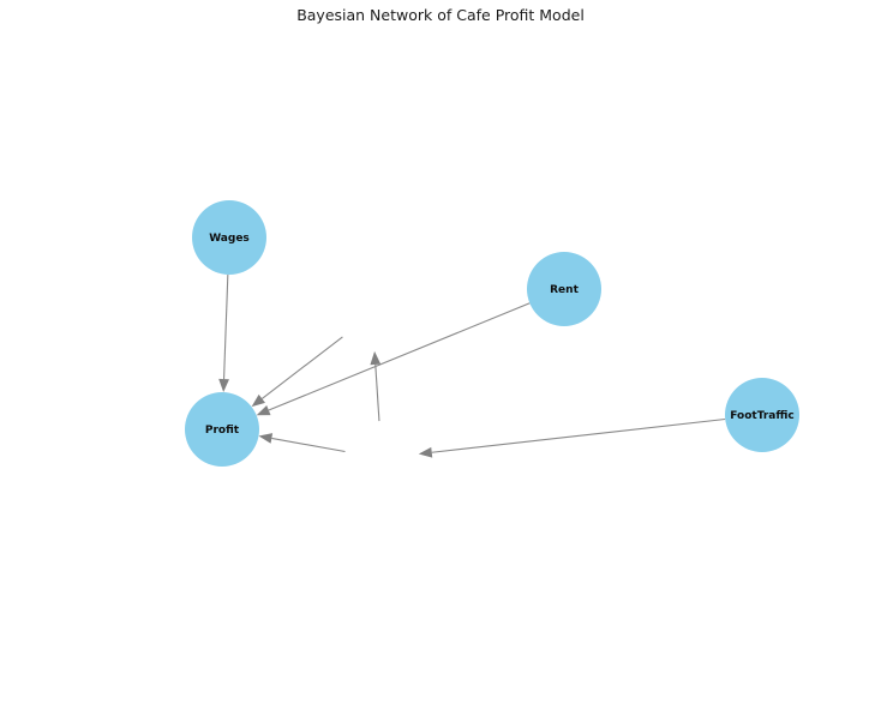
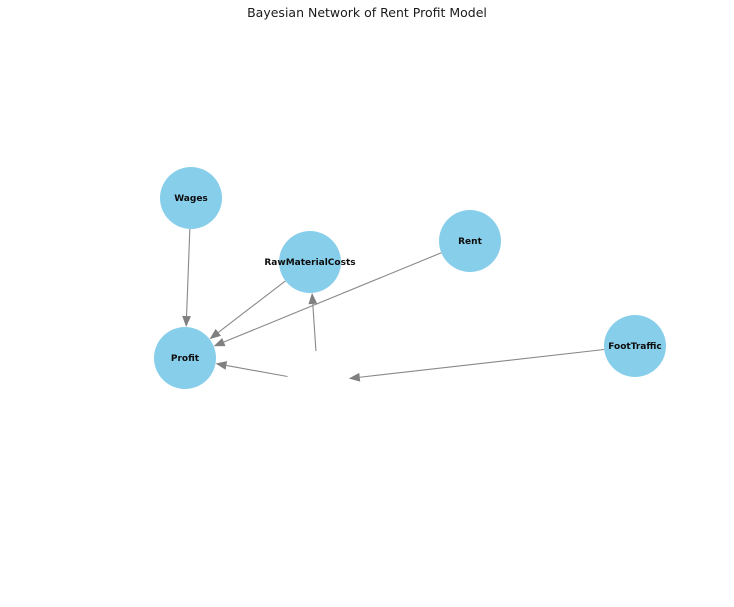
- Bayesian Network of Cafe Profit Model
+ Bayesian Network of Rent Profit Model
  Wages
+ RawMaterialCosts
  Rent
  Profit
  FootTraffic
